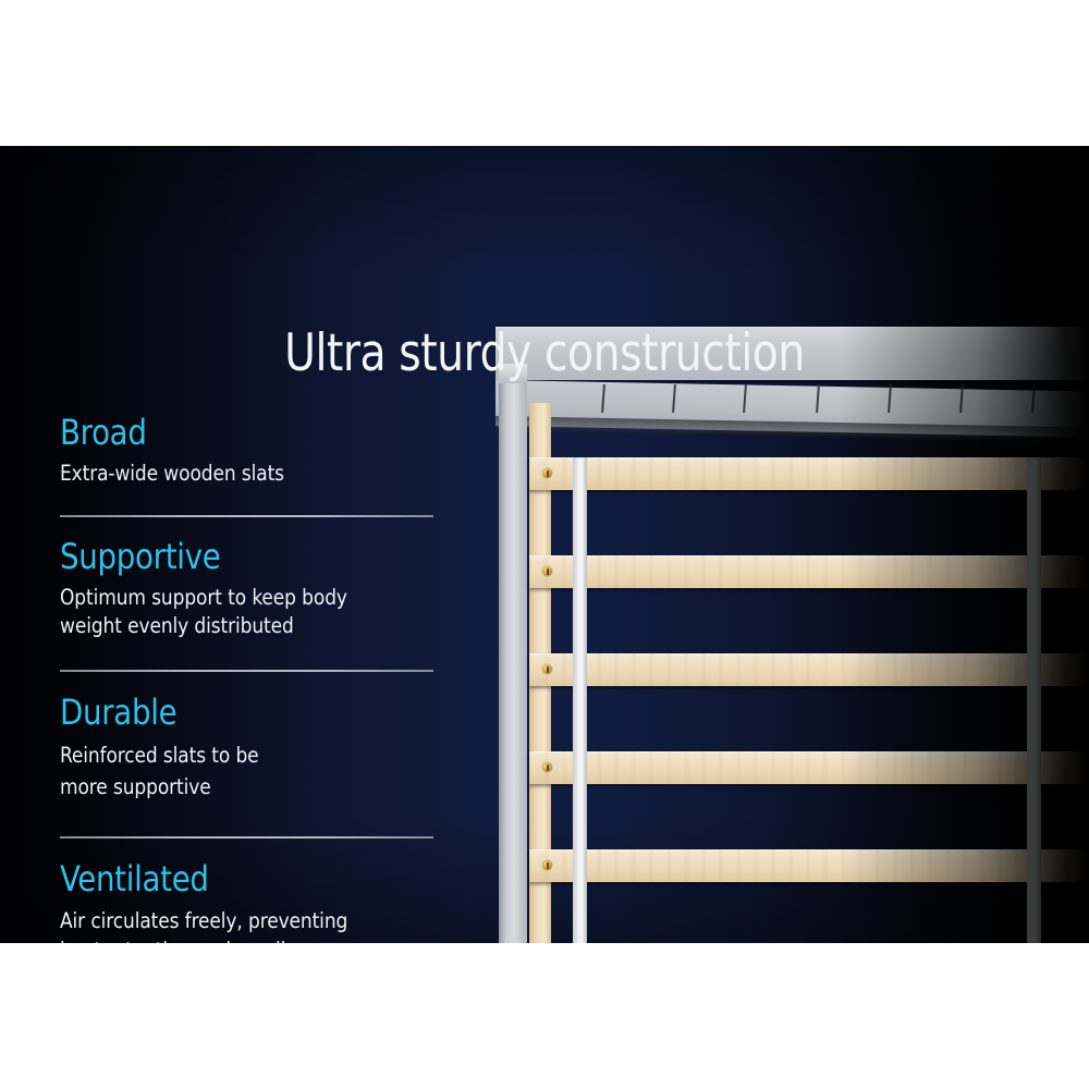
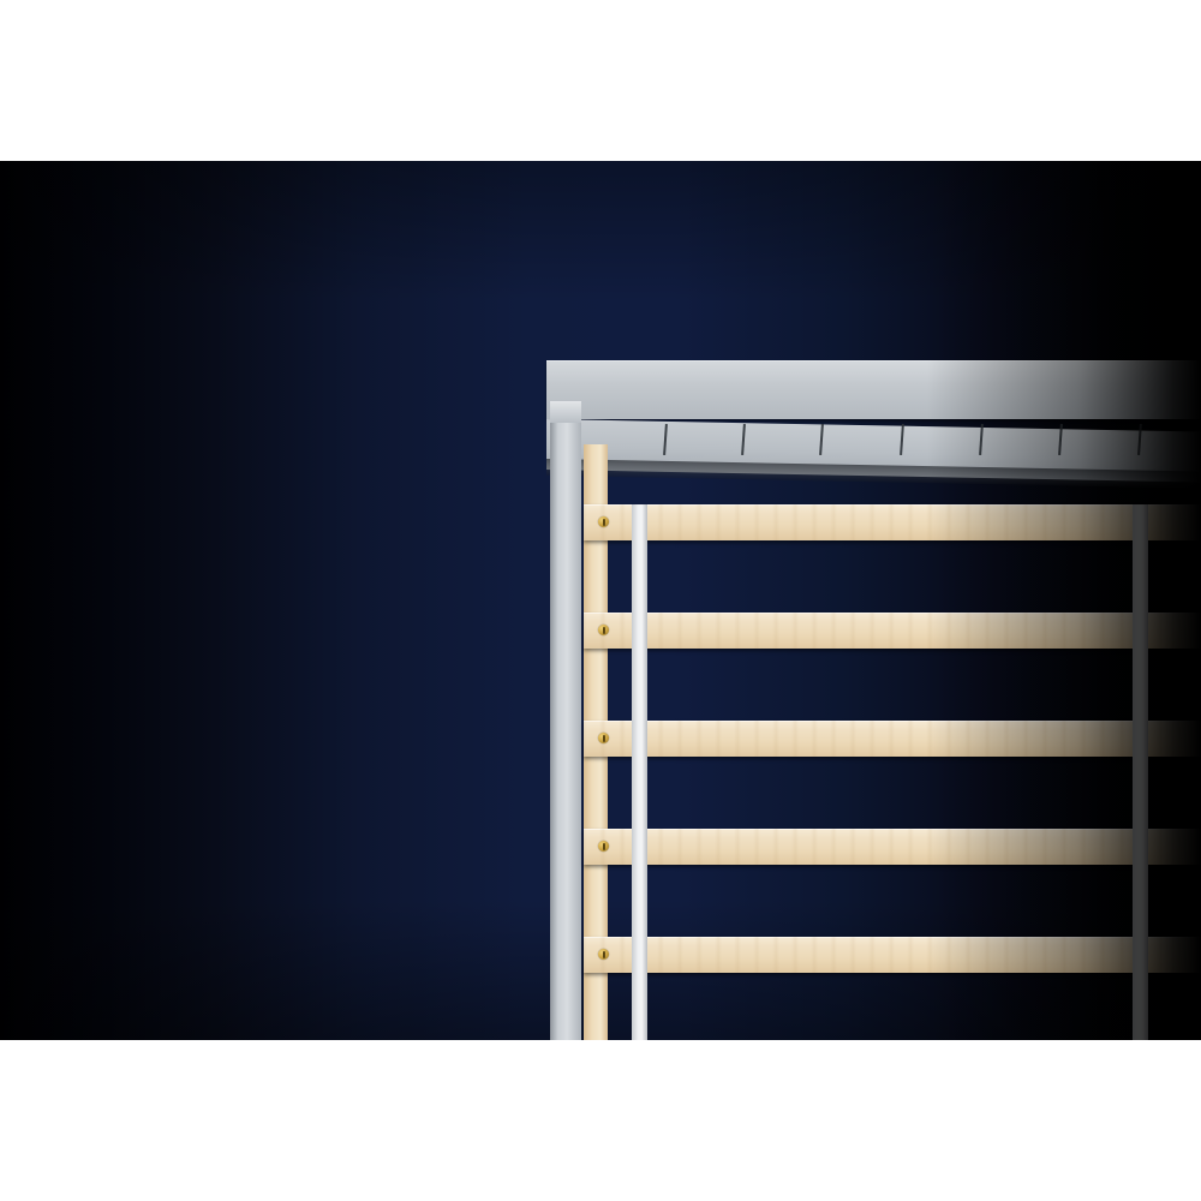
- Ultra sturdy construction
- Broad
- Extra-wide wooden slats
- Supportive
- Optimum support to keep body
- weight evenly distributed
- Durable
- Reinforced slats to be
- more supportive
- Ventilated
- Air circulates freely, preventing
